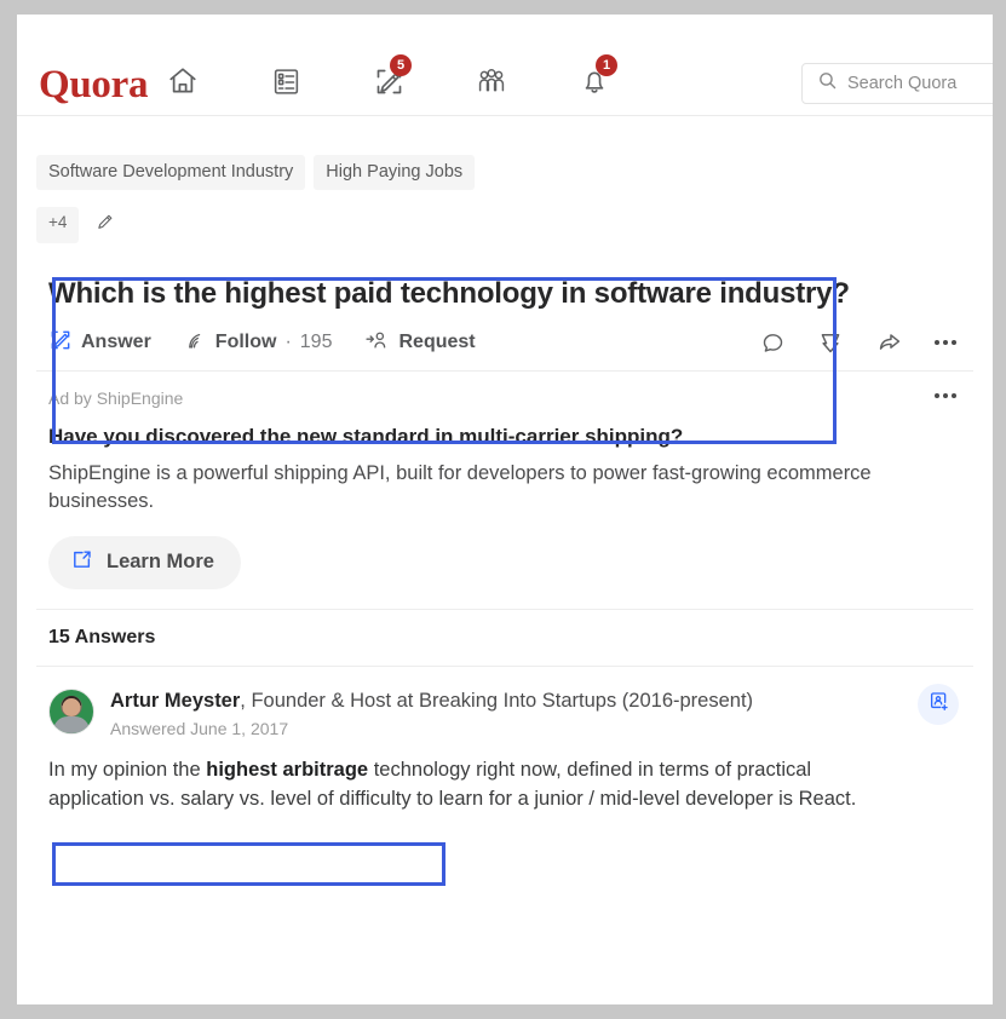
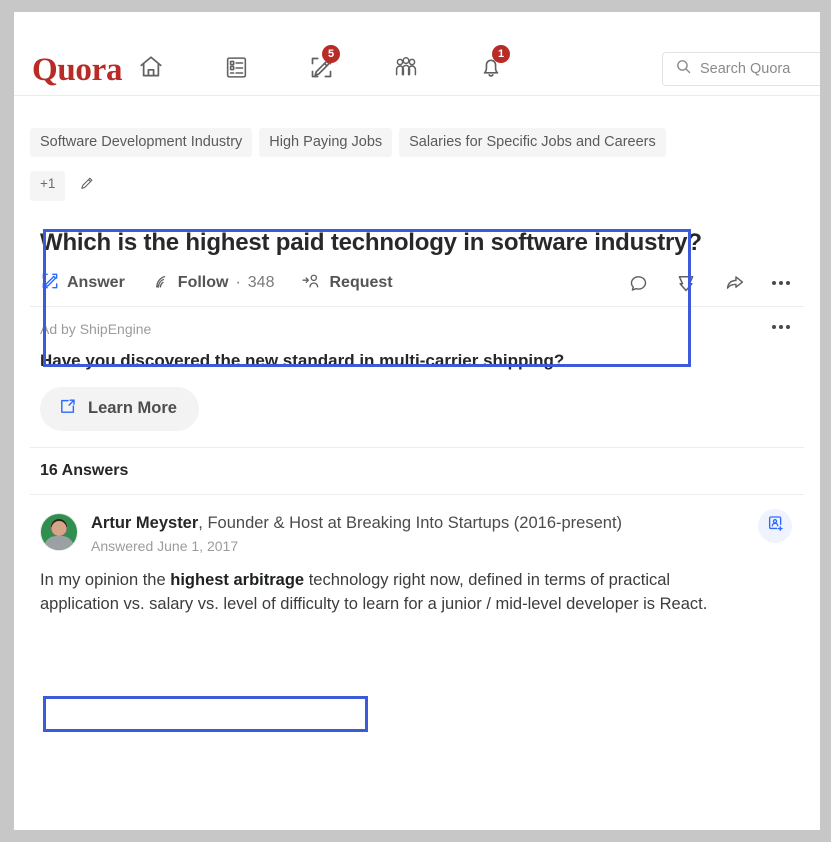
  Quora
  5
  1
  Search Quora
  Software Development Industry
  High Paying Jobs
+ Salaries for Specific Jobs and Careers
- +4
+ +1
  Which is the highest paid technology in software industry?
  Answer
  Follow
  ·
- 195
+ 348
  Request
  Ad by ShipEngine
  Have you discovered the new standard in multi-carrier shipping?
- ShipEngine is a powerful shipping API, built for developers to power fast-growing ecommerce businesses.
  Learn More
- 15 Answers
+ 16 Answers
  Artur Meyster, Founder & Host at Breaking Into Startups (2016-present)
  Answered June 1, 2017
  In my opinion the highest arbitrage technology right now, defined in terms of practical application vs. salary vs. level of difficulty to learn for a junior / mid-level developer is React.
